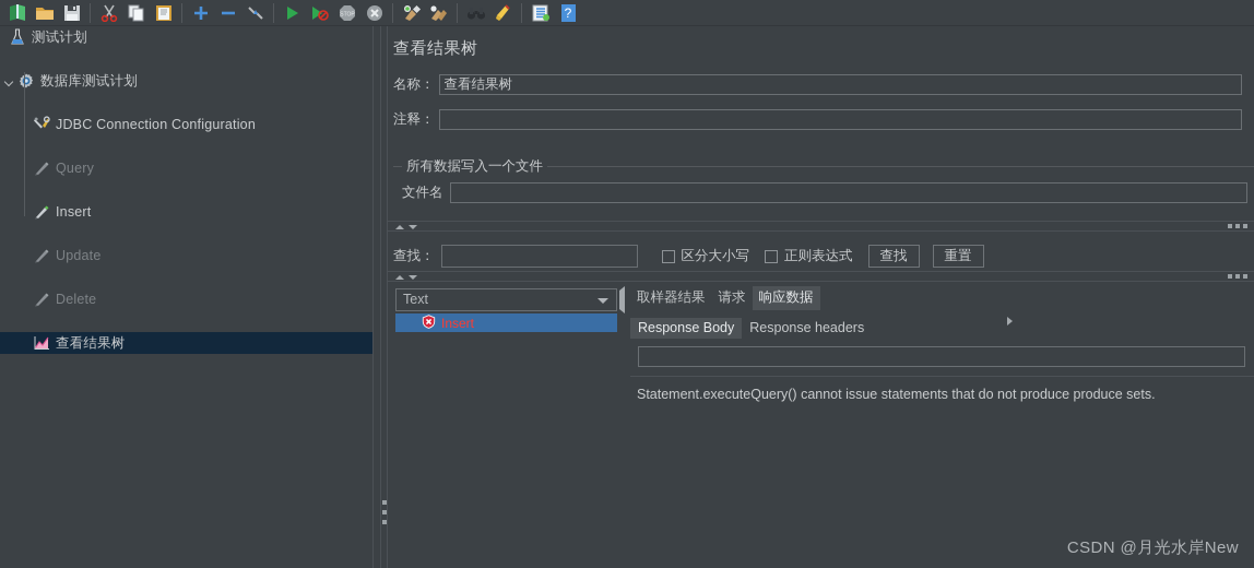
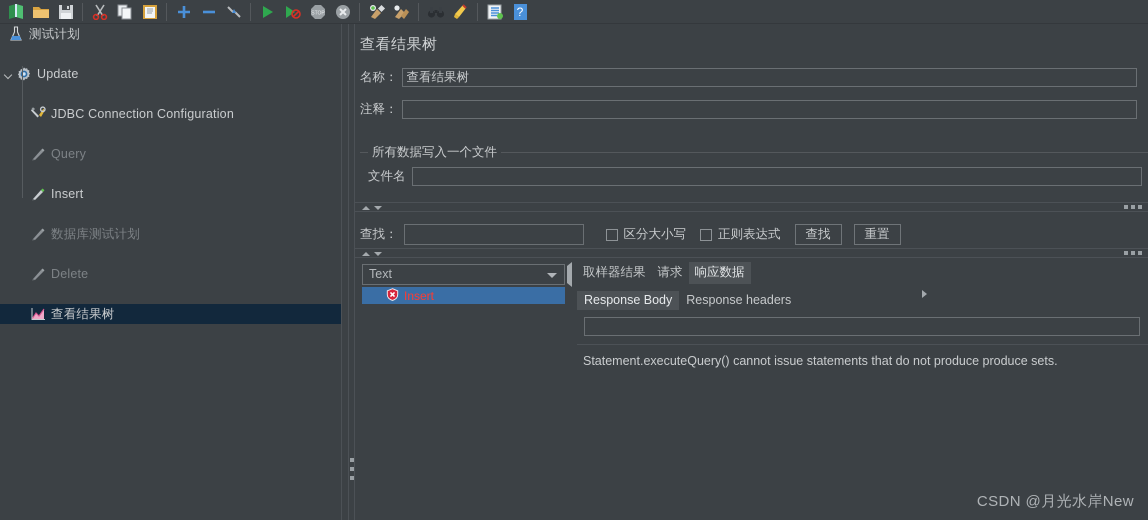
  ?
  测试计划
- 数据库测试计划
+ Update
  JDBC Connection Configuration
  Query
  Insert
- Update
+ 数据库测试计划
  Delete
  查看结果树
  查看结果树
  名称：
  查看结果树
  注释：
  所有数据写入一个文件
  文件名
  查找：
  区分大小写
  正则表达式
  查找
  重置
  Text
  Insert
  取样器结果
  请求
  响应数据
  Response Body
  Response headers
  Statement.executeQuery() cannot issue statements that do not produce produce sets.
  CSDN @月光水岸New
